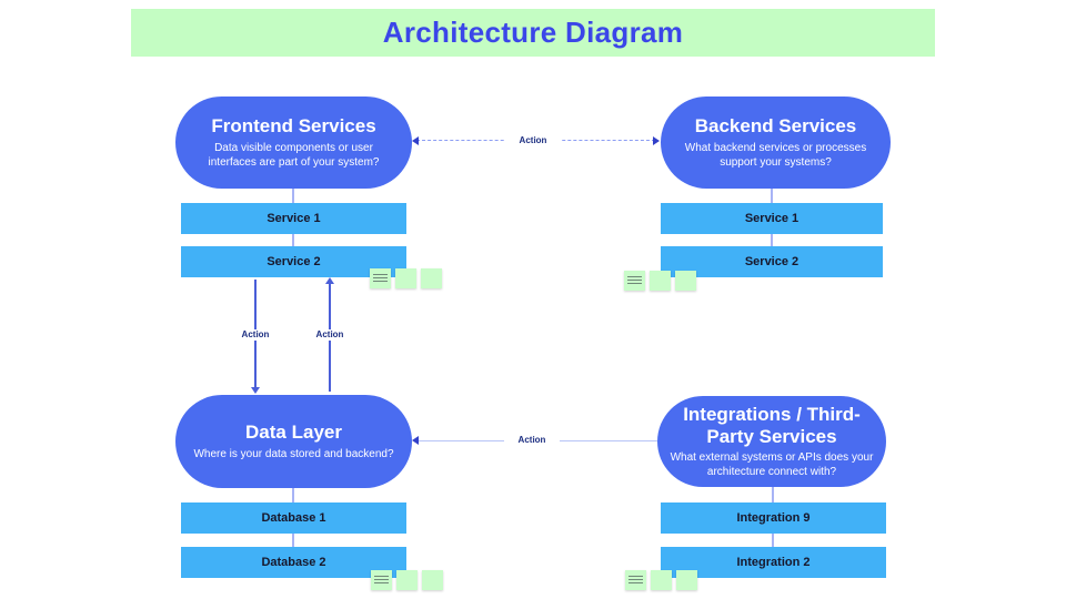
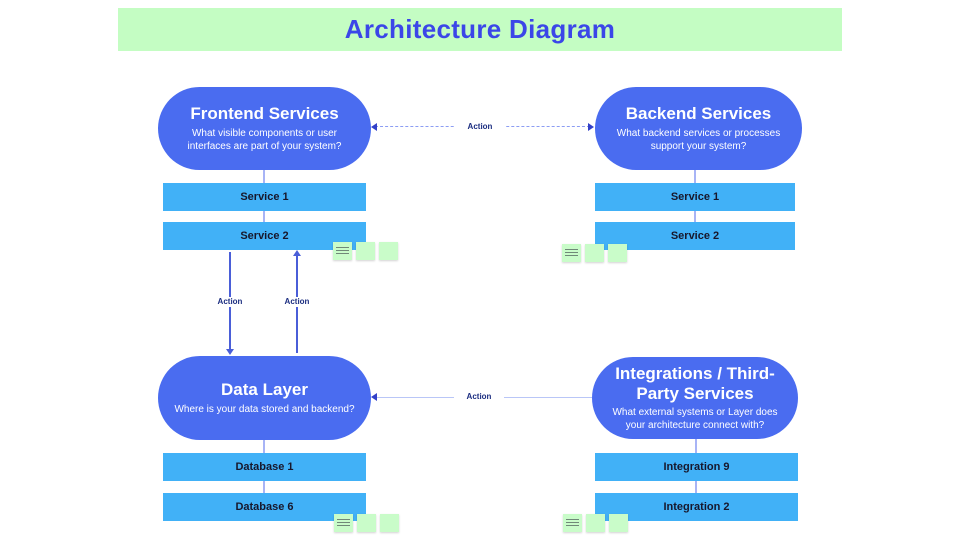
  Architecture Diagram
  Frontend Services
- Data visible components or user interfaces are part of your system?
+ What visible components or user interfaces are part of your system?
  Service 1
  Service 2
  Backend Services
- What backend services or processes support your systems?
+ What backend services or processes support your system?
  Service 1
  Service 2
  Data Layer
  Where is your data stored and backend?
  Database 1
- Database 2
+ Database 6
  Integrations / Third-Party Services
- What external systems or APIs does your architecture connect with?
+ What external systems or Layer does your architecture connect with?
  Integration 9
  Integration 2
  Action
  Action
  Action
  Action
